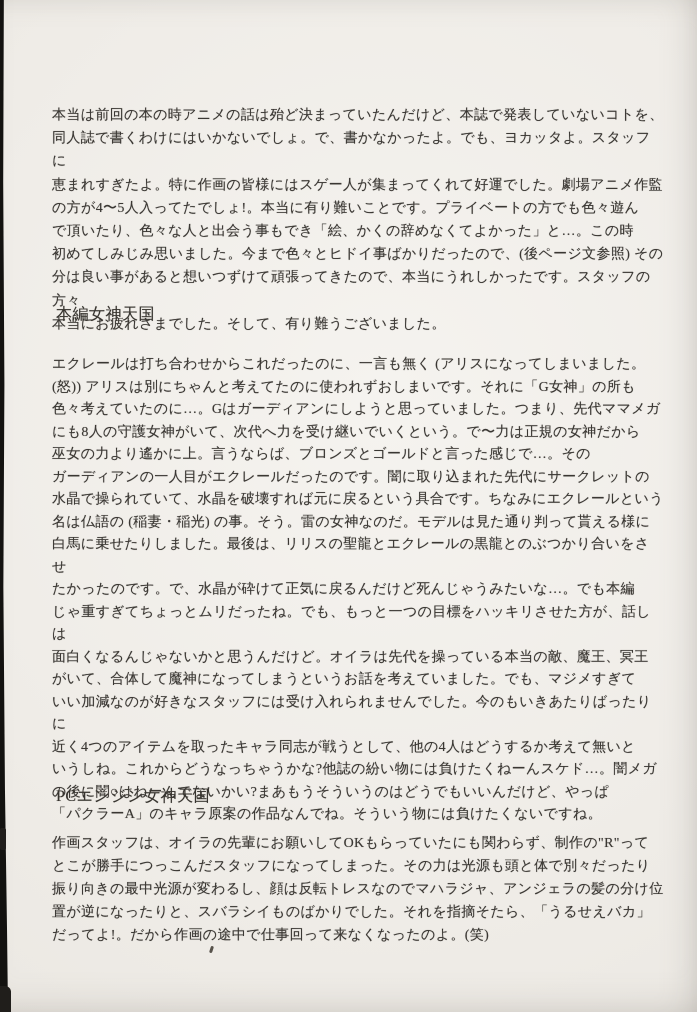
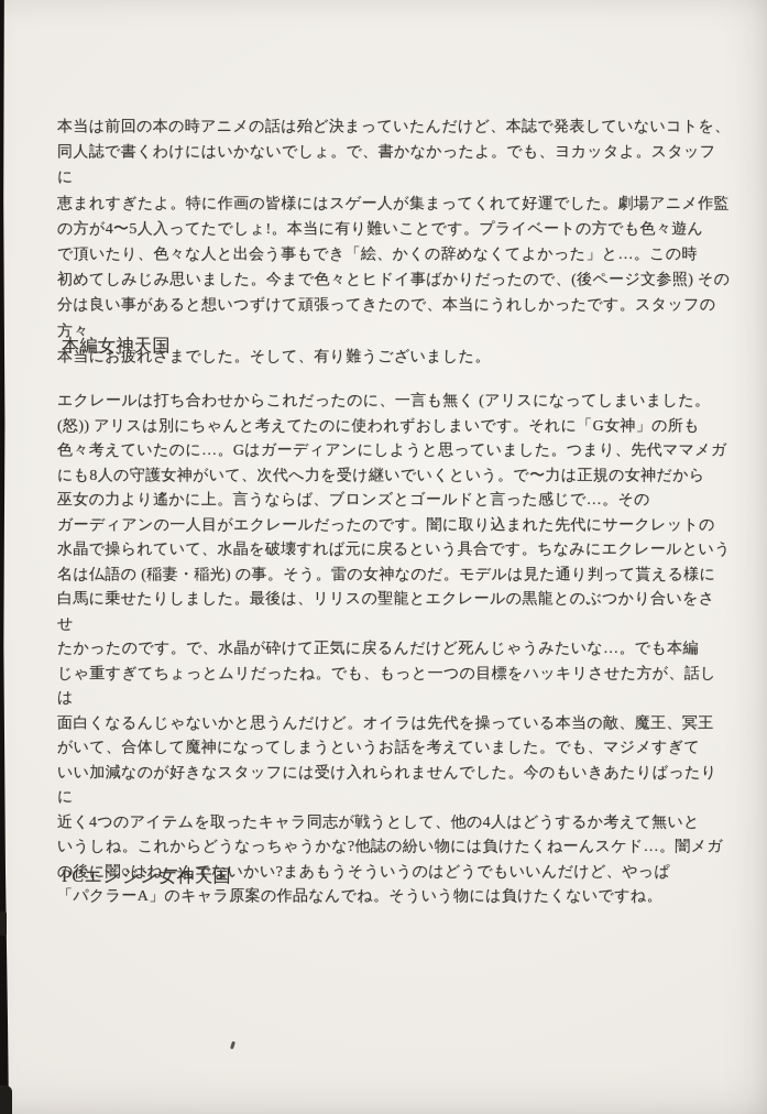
  本当は前回の本の時アニメの話は殆ど決まっていたんだけど、本誌で発表していないコトを、
  同人誌で書くわけにはいかないでしょ。で、書かなかったよ。でも、ヨカッタよ。スタッフに
  恵まれすぎたよ。特に作画の皆様にはスゲー人が集まってくれて好運でした。劇場アニメ作監
  の方が4〜5人入ってたでしょ!。本当に有り難いことです。プライベートの方でも色々遊ん
  で頂いたり、色々な人と出会う事もでき「絵、かくの辞めなくてよかった」と…。この時
  初めてしみじみ思いました。今まで色々とヒドイ事ばかりだったので、(後ページ文参照) その
  分は良い事があると想いつずけて頑張ってきたので、本当にうれしかったです。スタッフの方々
  本当にお疲れさまでした。そして、有り難うございました。
  本編女神天国
  エクレールは打ち合わせからこれだったのに、一言も無く (アリスになってしまいました。
  (怒)) アリスは別にちゃんと考えてたのに使われずおしまいです。それに「G女神」の所も
  色々考えていたのに…。Gはガーディアンにしようと思っていました。つまり、先代ママメガ
  にも8人の守護女神がいて、次代へ力を受け継いでいくという。で〜力は正規の女神だから
  巫女の力より遙かに上。言うならば、ブロンズとゴールドと言った感じで…。その
  ガーディアンの一人目がエクレールだったのです。闇に取り込まれた先代にサークレットの
  水晶で操られていて、水晶を破壊すれば元に戻るという具合です。ちなみにエクレールという
  名は仏語の (稲妻・稲光) の事。そう。雷の女神なのだ。モデルは見た通り判って貰える様に
  白馬に乗せたりしました。最後は、リリスの聖龍とエクレールの黒龍とのぶつかり合いをさせ
  たかったのです。で、水晶が砕けて正気に戻るんだけど死んじゃうみたいな…。でも本編
  じゃ重すぎてちょっとムリだったね。でも、もっと一つの目標をハッキリさせた方が、話しは
  面白くなるんじゃないかと思うんだけど。オイラは先代を操っている本当の敵、魔王、冥王
  がいて、合体して魔神になってしまうというお話を考えていました。でも、マジメすぎて
  いい加減なのが好きなスタッフには受け入れられませんでした。今のもいきあたりばったりに
  近く4つのアイテムを取ったキャラ同志が戦うとして、他の4人はどうするか考えて無いと
  いうしね。これからどうなっちゃうかな?他誌の紛い物には負けたくねーんスケド…。闇メガ
  の後に闇○はねーんでないかい?まあもうそういうのはどうでもいいんだけど、やっぱ
  「パクラーA」のキャラ原案の作品なんでね。そういう物には負けたくないですね。
  PCエンジン女神天国
- 作画スタッフは、オイラの先輩にお願いしてOKもらっていたにも関わらず、制作の"R"って
- とこが勝手につっこんだスタッフになってしまった。その力は光源も頭と体で別々だったり
- 振り向きの最中光源が変わるし、顔は反転トレスなのでマハラジャ、アンジェラの髪の分け位
- 置が逆になったりと、スバラシイものばかりでした。それを指摘そたら、「うるせえバカ」
- だってよ!。だから作画の途中で仕事回って来なくなったのよ。(笑)
